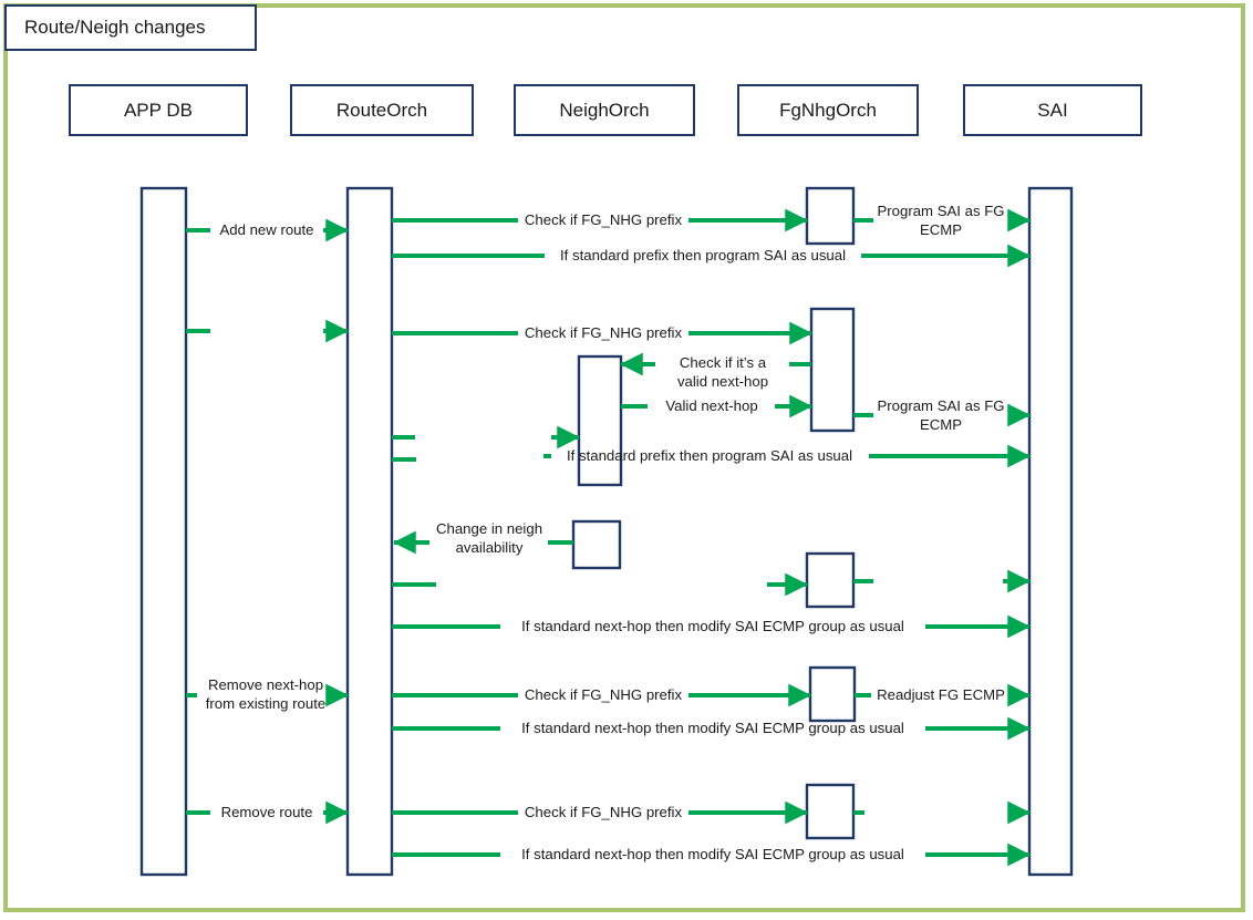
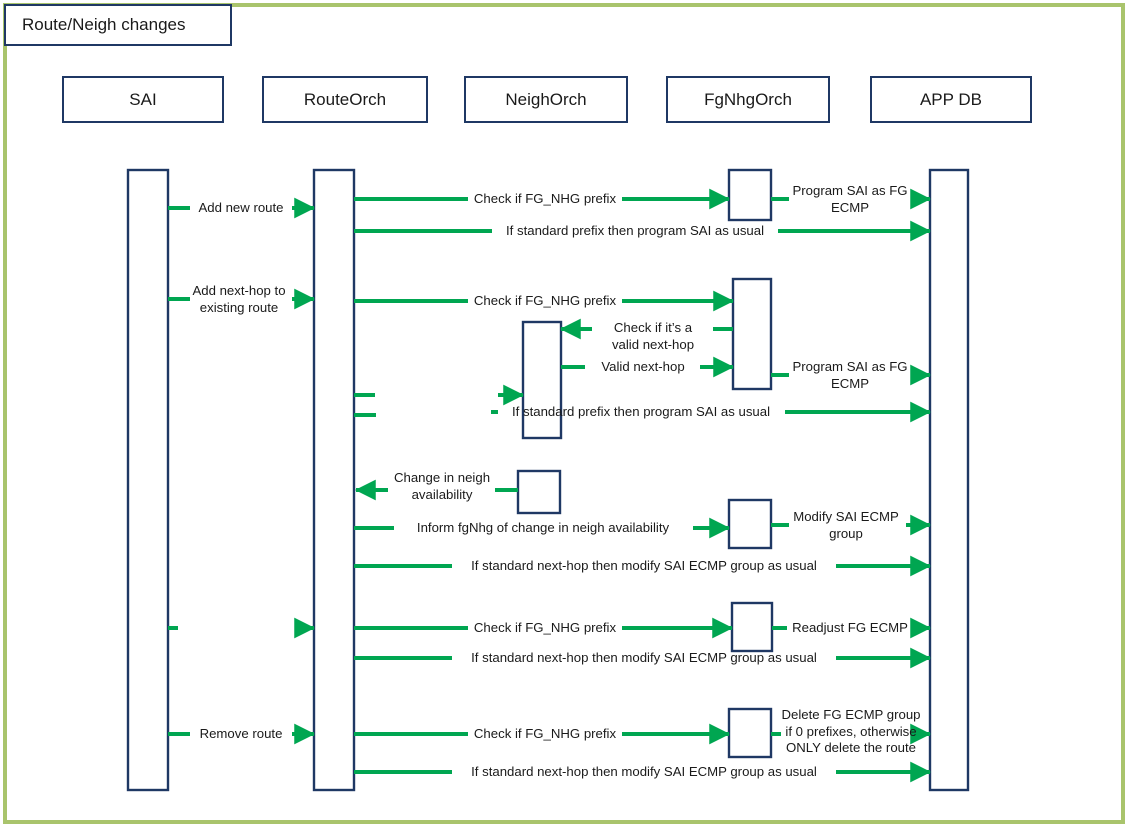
  Route/Neigh changes
- APP DB
+ SAI
  RouteOrch
  NeighOrch
  FgNhgOrch
- SAI
+ APP DB
  Add new route
  Check if FG_NHG prefix
  Program SAI as FG
  ECMP
  If standard prefix then program SAI as usual
+ Add next-hop to
+ existing route
  Check if FG_NHG prefix
  Check if it’s a
  valid next-hop
  Valid next-hop
  Program SAI as FG
  ECMP
  If standard prefix then program SAI as usual
  Change in neigh
  availability
+ Inform fgNhg of change in neigh availability
+ Modify SAI ECMP
+ group
  If standard next-hop then modify SAI ECMP group as usual
- Remove next-hop
- from existing route
  Check if FG_NHG prefix
  Readjust FG ECMP
  If standard next-hop then modify SAI ECMP group as usual
  Remove route
  Check if FG_NHG prefix
+ Delete FG ECMP group
+ if 0 prefixes, otherwise
+ ONLY delete the route
  If standard next-hop then modify SAI ECMP group as usual
